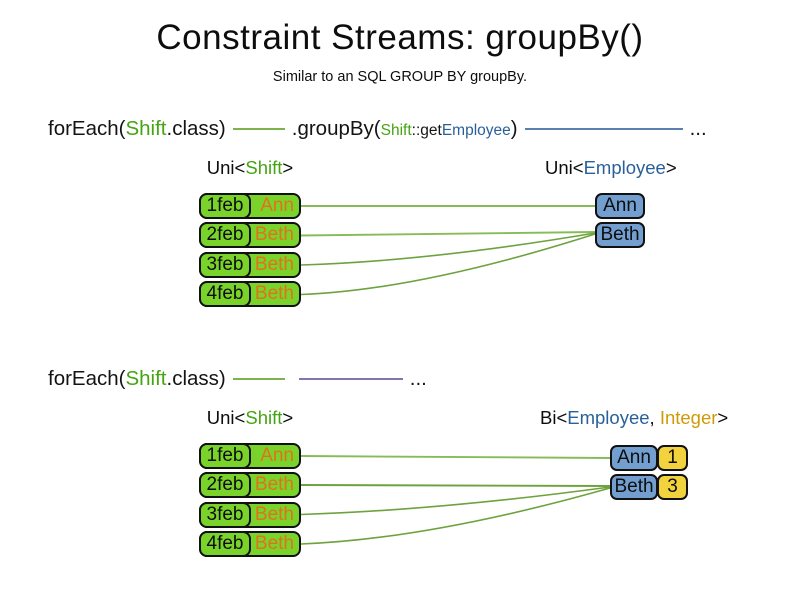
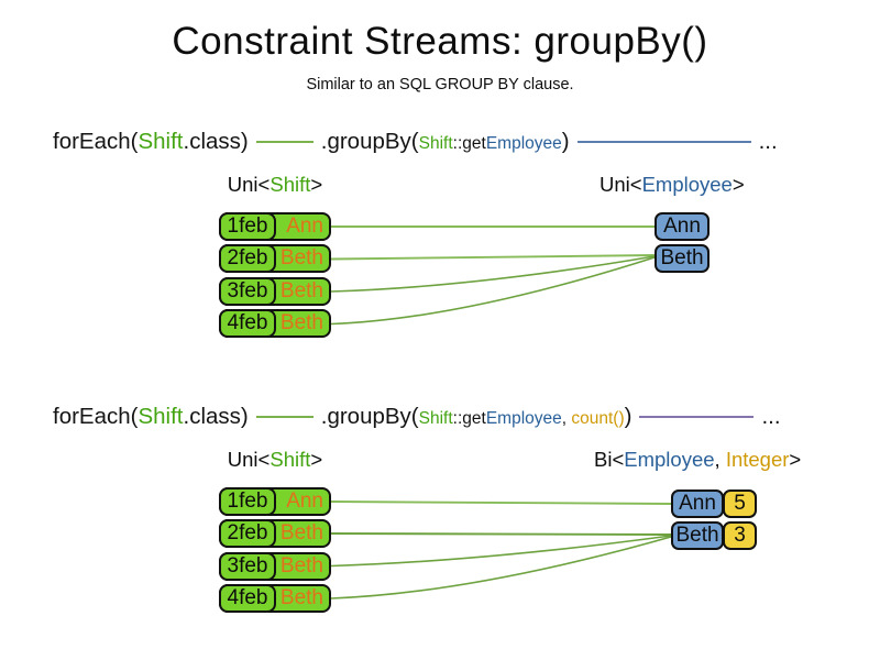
  Constraint Streams: groupBy()
- Similar to an SQL GROUP BY groupBy.
+ Similar to an SQL GROUP BY clause.
  forEach(Shift.class)
  .groupBy(Shift::getEmployee)
  ...
  Uni<Shift>
  Uni<Employee>
  Ann
  1feb
  Beth
  2feb
  Beth
  3feb
  Beth
  4feb
  Ann
  Beth
  forEach(Shift.class)
+ .groupBy(Shift::getEmployee, count())
  ...
  Uni<Shift>
  Bi<Employee, Integer>
  Ann
  1feb
  Beth
  2feb
  Beth
  3feb
  Beth
  4feb
  Ann
- 1
+ 5
  Beth
  3
